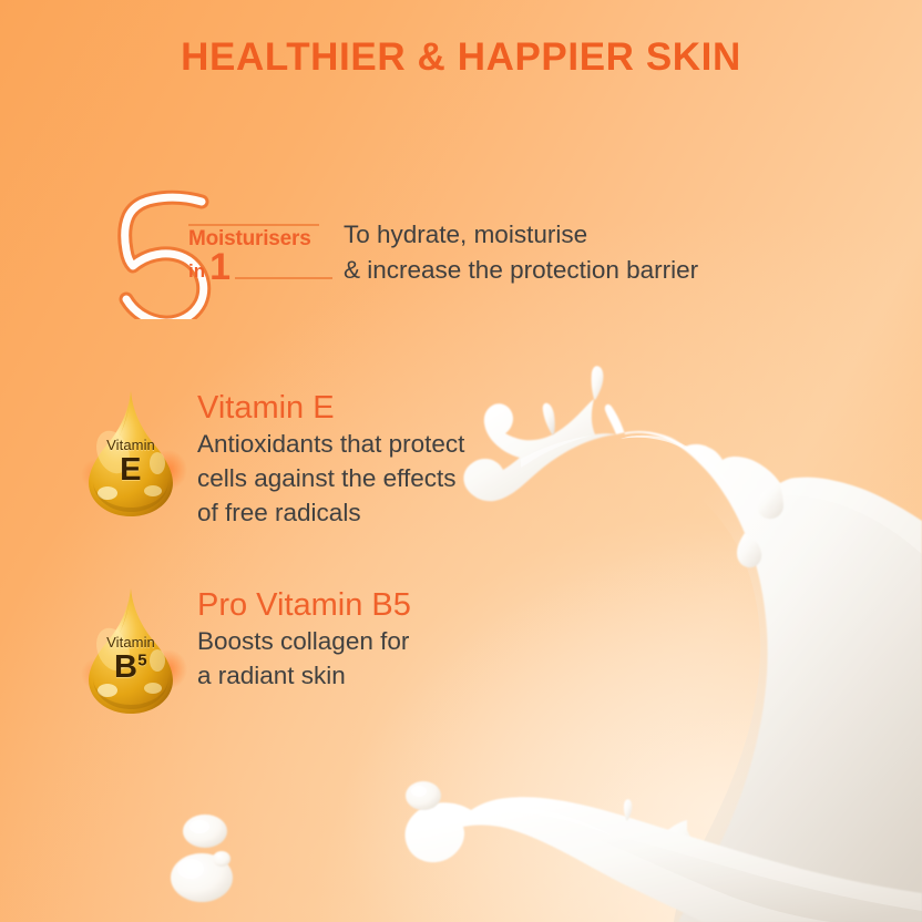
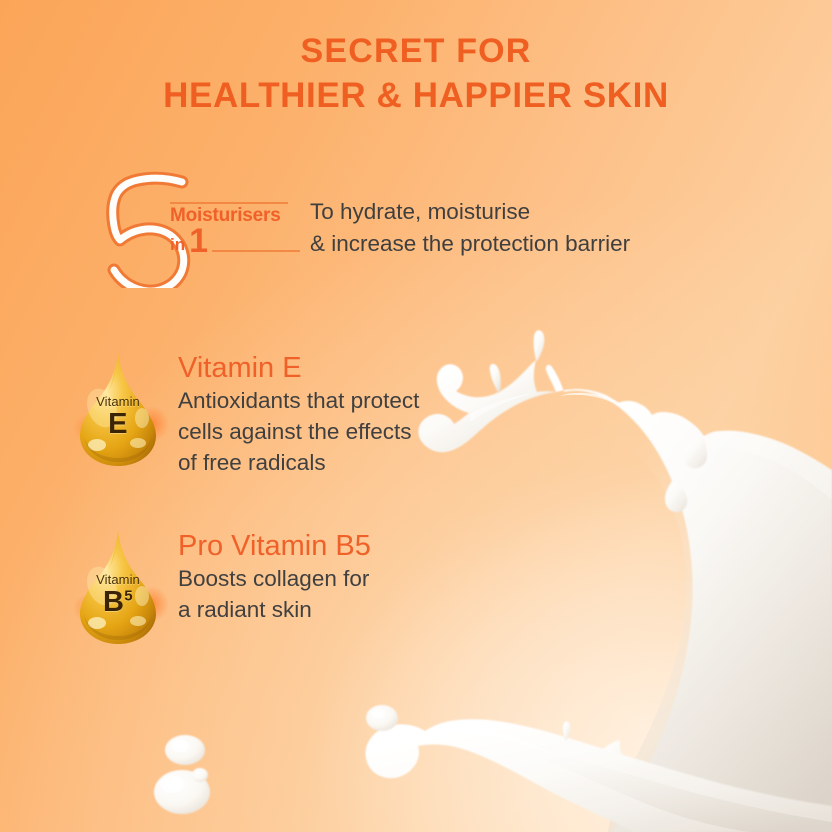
+ SECRET FOR
  HEALTHIER & HAPPIER SKIN
  Moisturisers
  in
  1
  To hydrate, moisturise
  & increase the protection barrier
  Vitamin
  E
  Vitamin E
  Antioxidants that protect
  cells against the effects
  of free radicals
  Vitamin
  B5
  Pro Vitamin B5
  Boosts collagen for
  a radiant skin
